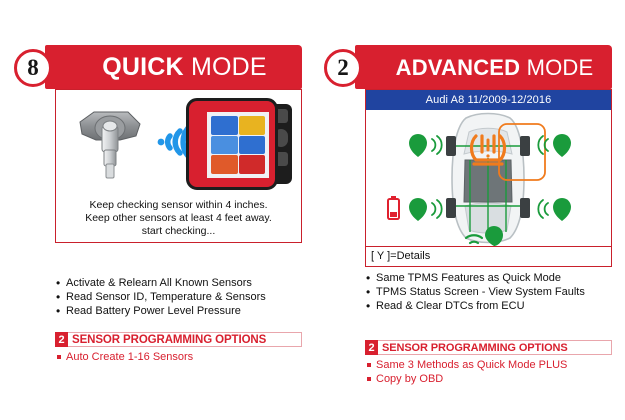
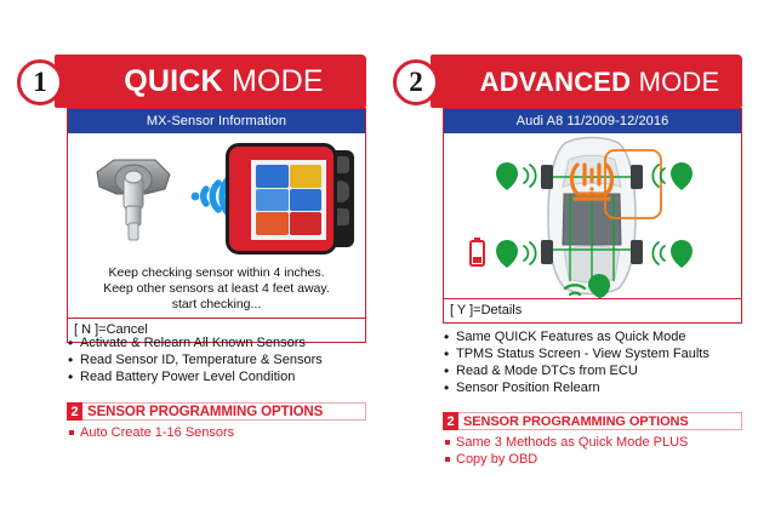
  QUICK MODE
- 8
+ 1
+ MX-Sensor Information
  Keep checking sensor within 4 inches.
  Keep other sensors at least 4 feet away.
  start checking...
+ [ N ]=Cancel
  Activate & Relearn All Known Sensors
  Read Sensor ID, Temperature & Sensors
- Read Battery Power Level Pressure
+ Read Battery Power Level Condition
  2
  SENSOR PROGRAMMING OPTIONS
  Auto Create 1-16 Sensors
  ADVANCED MODE
  2
  Audi A8 11/2009-12/2016
  [ Y ]=Details
- Same TPMS Features as Quick Mode
+ Same QUICK Features as Quick Mode
  TPMS Status Screen - View System Faults
- Read & Clear DTCs from ECU
+ Read & Mode DTCs from ECU
+ Sensor Position Relearn
  2
  SENSOR PROGRAMMING OPTIONS
  Same 3 Methods as Quick Mode PLUS
  Copy by OBD
